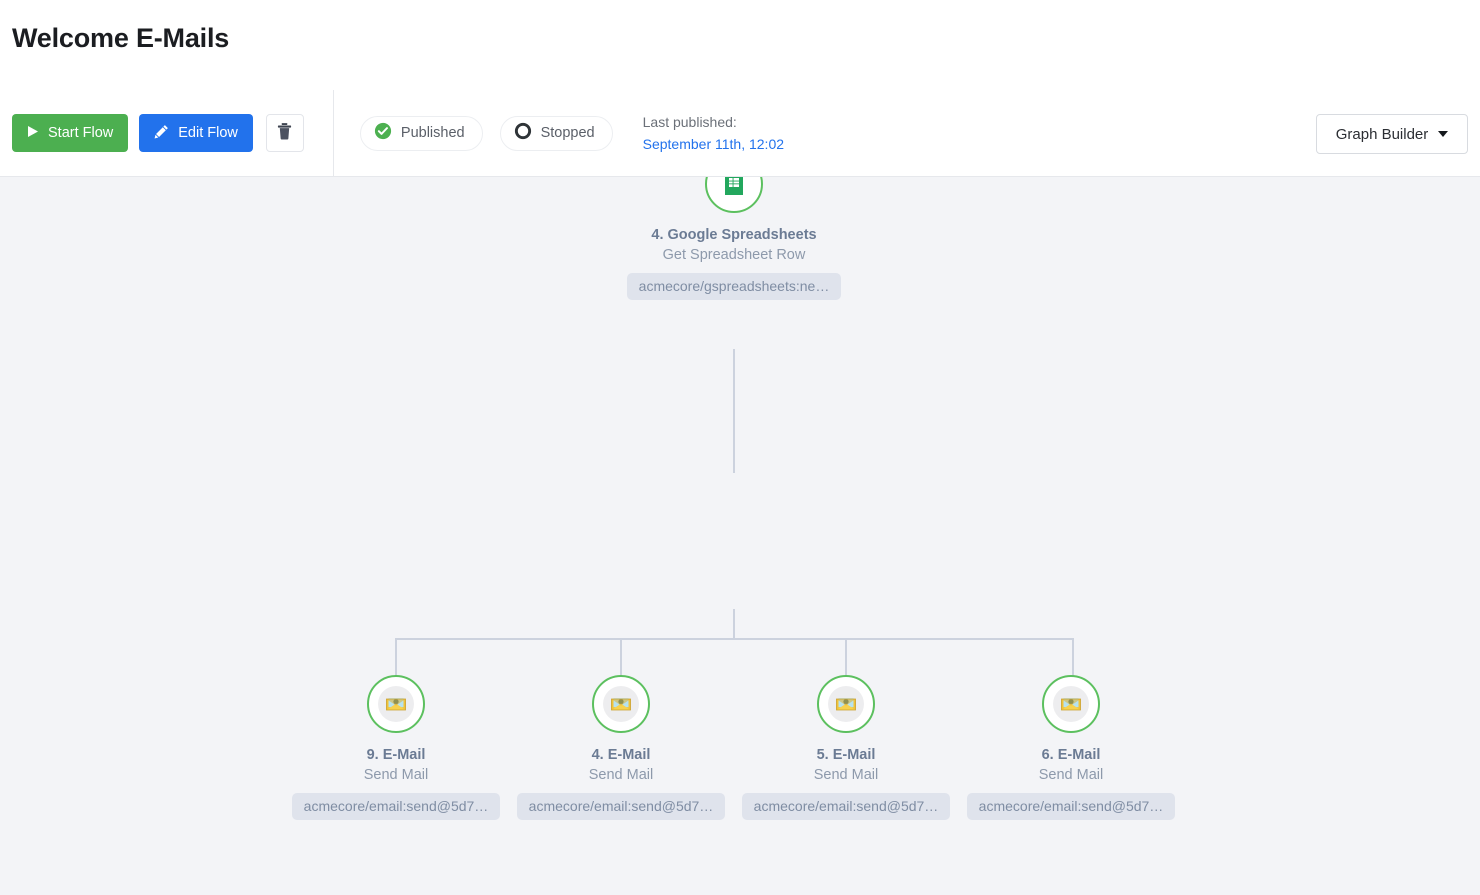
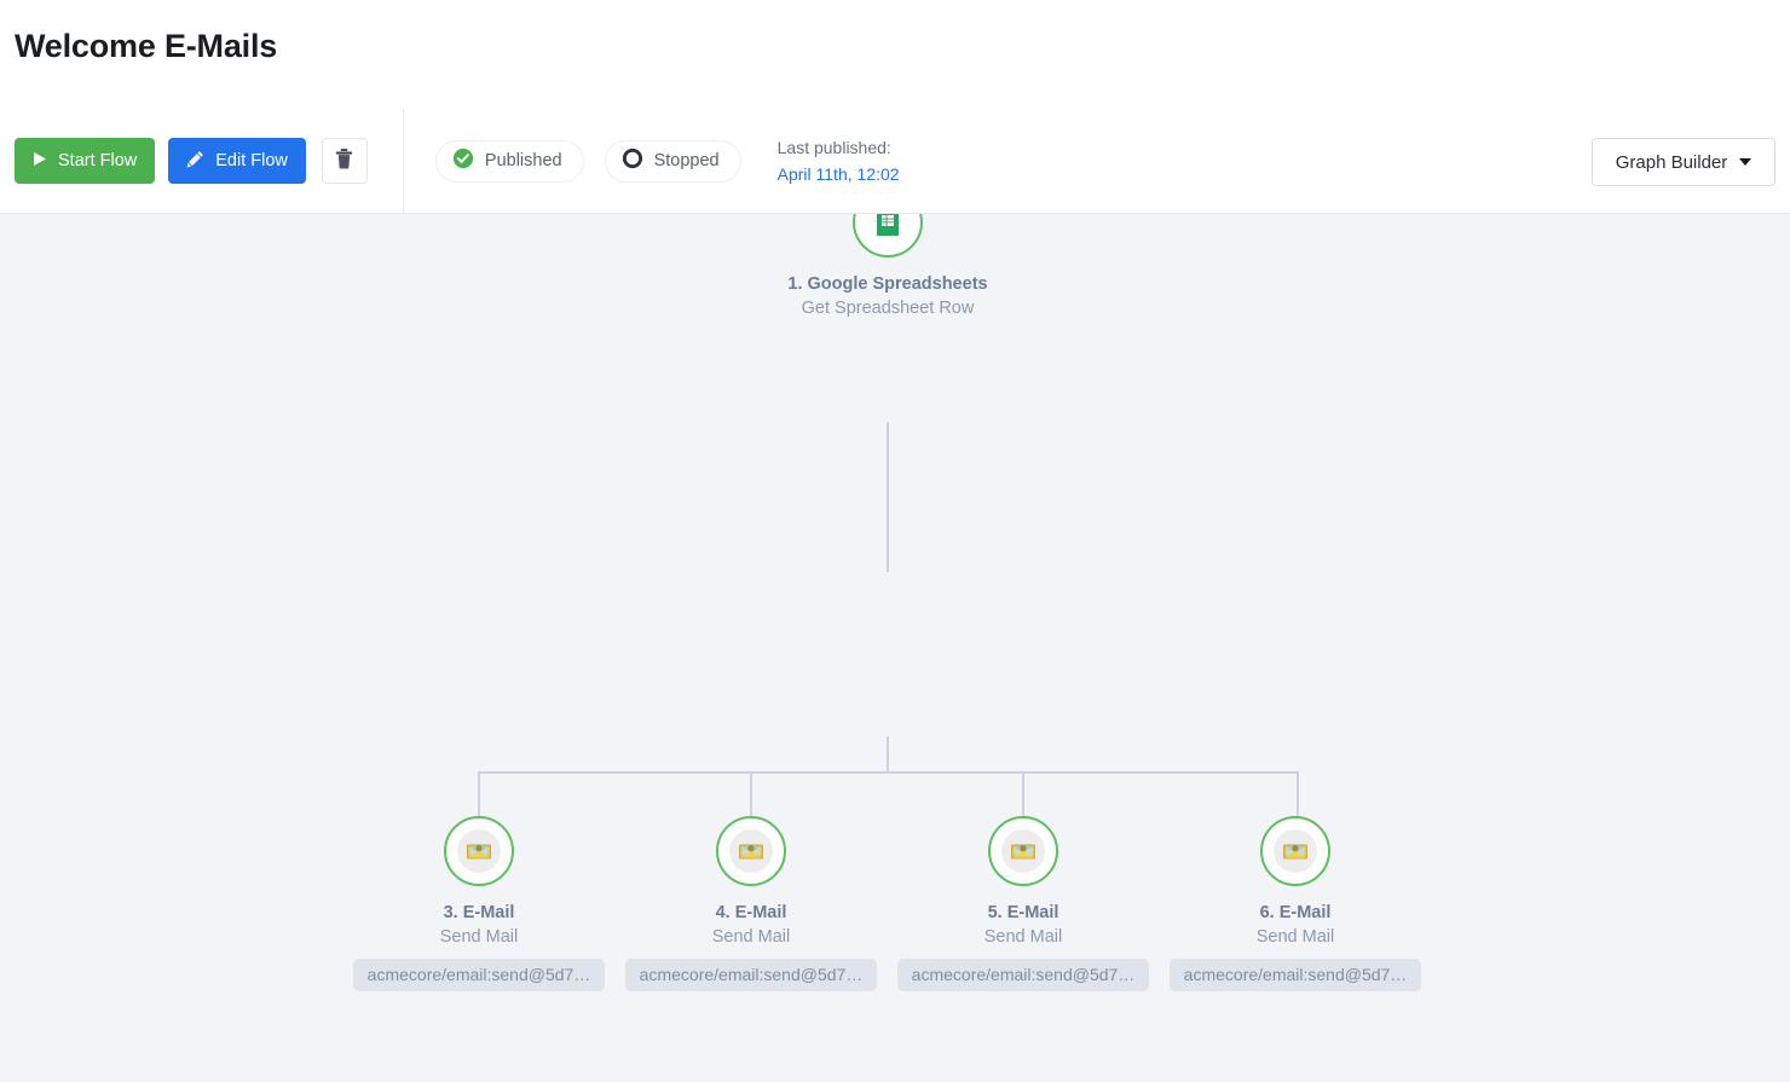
  Welcome E-Mails
  Start Flow
  Edit Flow
  Published
  Stopped
  Last published:
- September 11th, 12:02
+ April 11th, 12:02
  Graph Builder
- 4. Google Spreadsheets
+ 1. Google Spreadsheets
  Get Spreadsheet Row
- acmecore/gspreadsheets:ne…
- 9. E-Mail
+ 3. E-Mail
  Send Mail
  acmecore/email:send@5d7…
  4. E-Mail
  Send Mail
  acmecore/email:send@5d7…
  5. E-Mail
  Send Mail
  acmecore/email:send@5d7…
  6. E-Mail
  Send Mail
  acmecore/email:send@5d7…
